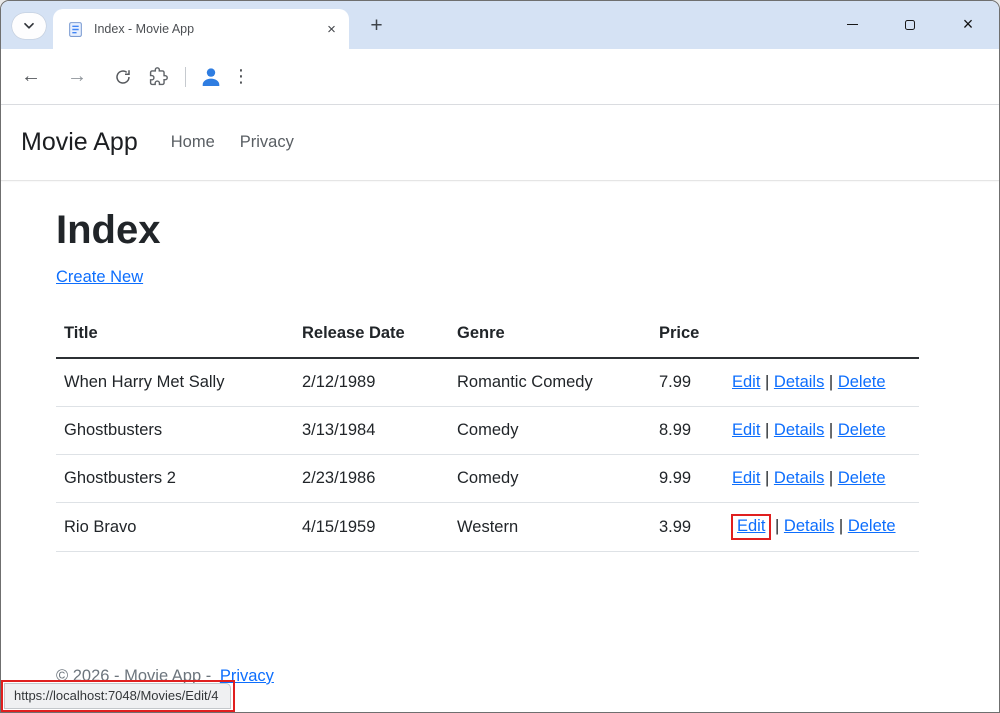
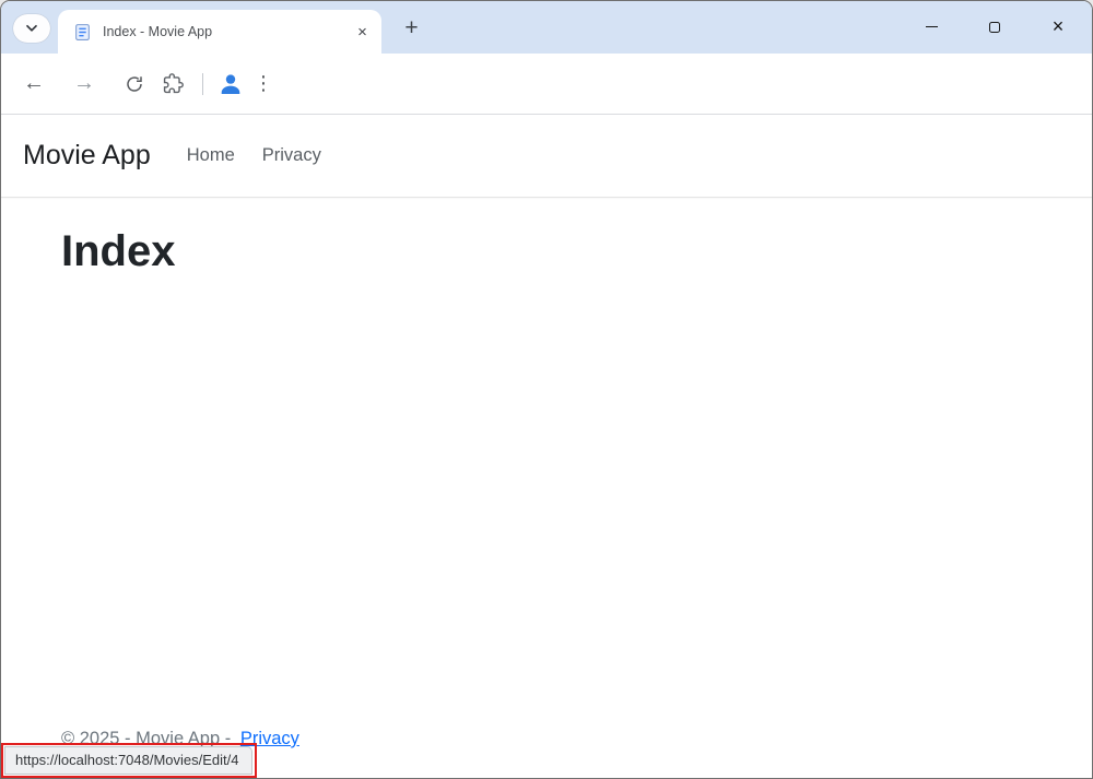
  Index - Movie App
  ×
  +
  ×
  ←
  →
  ⋮
  Movie App
  Home
  Privacy
  Index
- Create New
- Title	Release Date	Genre	Price
- When Harry Met Sally	2/12/1989	Romantic Comedy	7.99	Edit | Details | Delete
- Ghostbusters	3/13/1984	Comedy	8.99	Edit | Details | Delete
- Ghostbusters 2	2/23/1986	Comedy	9.99	Edit | Details | Delete
- Rio Bravo	4/15/1959	Western	3.99	Edit | Details | Delete
- © 2026 - Movie App - Privacy
+ © 2025 - Movie App - Privacy
  https://localhost:7048/Movies/Edit/4
